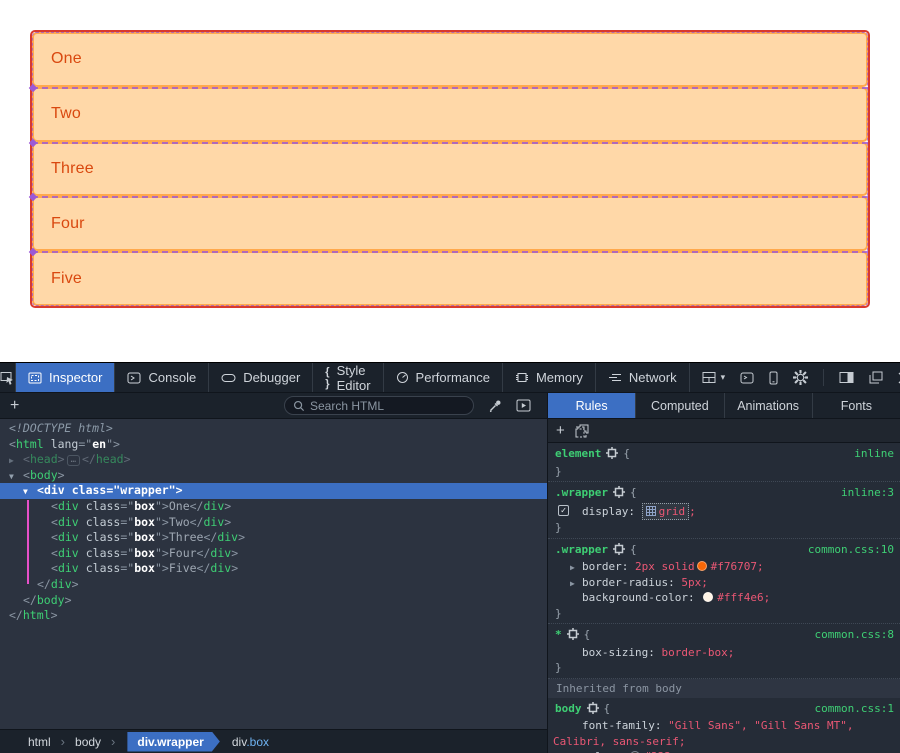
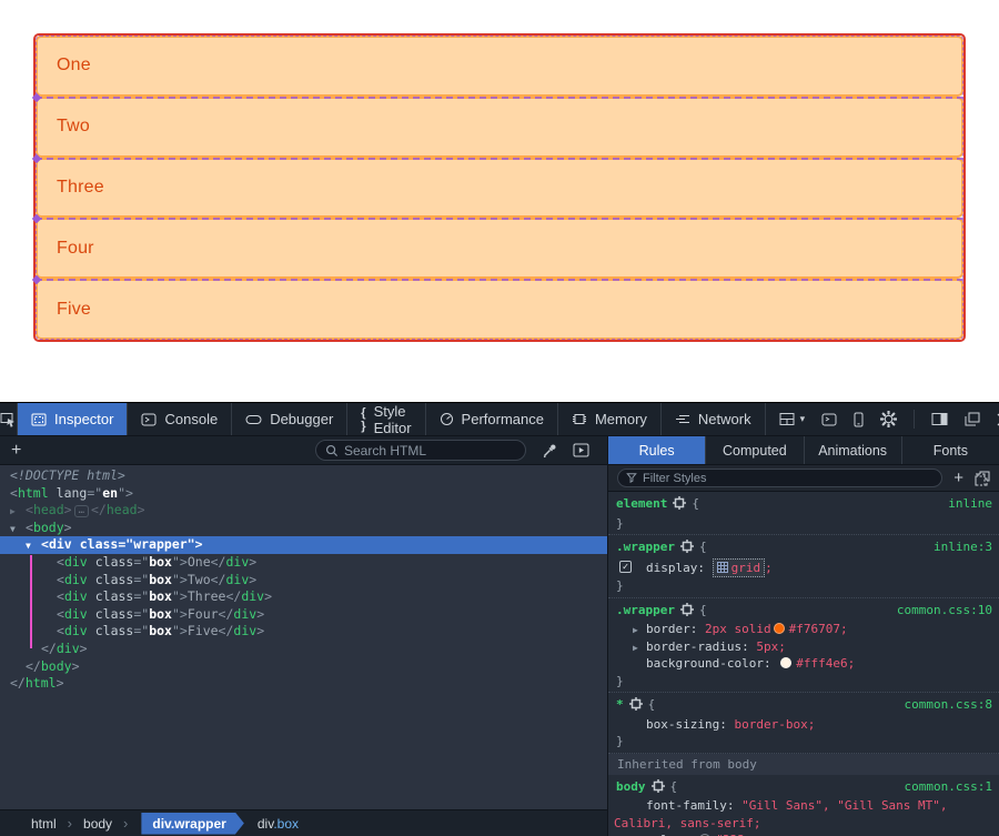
  One
  Two
  Three
  Four
  Five
  Inspector
  Console
  Debugger
  { }
  Style Editor
  Performance
  Memory
  Network
  ▾
  +
  Search HTML
  <!DOCTYPE html>
  <html lang="en">
  ▶
  <head> … </head>
  ▼
  <body>
  ▼
  <div class="wrapper">
  <div class="box">One</div>
  <div class="box">Two</div>
  <div class="box">Three</div>
  <div class="box">Four</div>
  <div class="box">Five</div>
  </div>
  </body>
  </html>
  html
  ›
  body
  ›
  div.wrapper
  div.box
  Rules
  Computed
  Animations
  Fonts
+ Filter Styles
  +
  element {
  inline
  }
  .wrapper {
  inline:3
  ✓
  display: grid ;
  }
  .wrapper {
  common.css:10
  ▶
  border: 2px solid #f76707;
  ▶
  border-radius: 5px;
  background-color: #fff4e6;
  }
  * {
  common.css:8
  box-sizing: border-box;
  }
  Inherited from body
  body {
  common.css:1
  font-family: "Gill Sans", "Gill Sans MT",
  Calibri, sans-serif;
